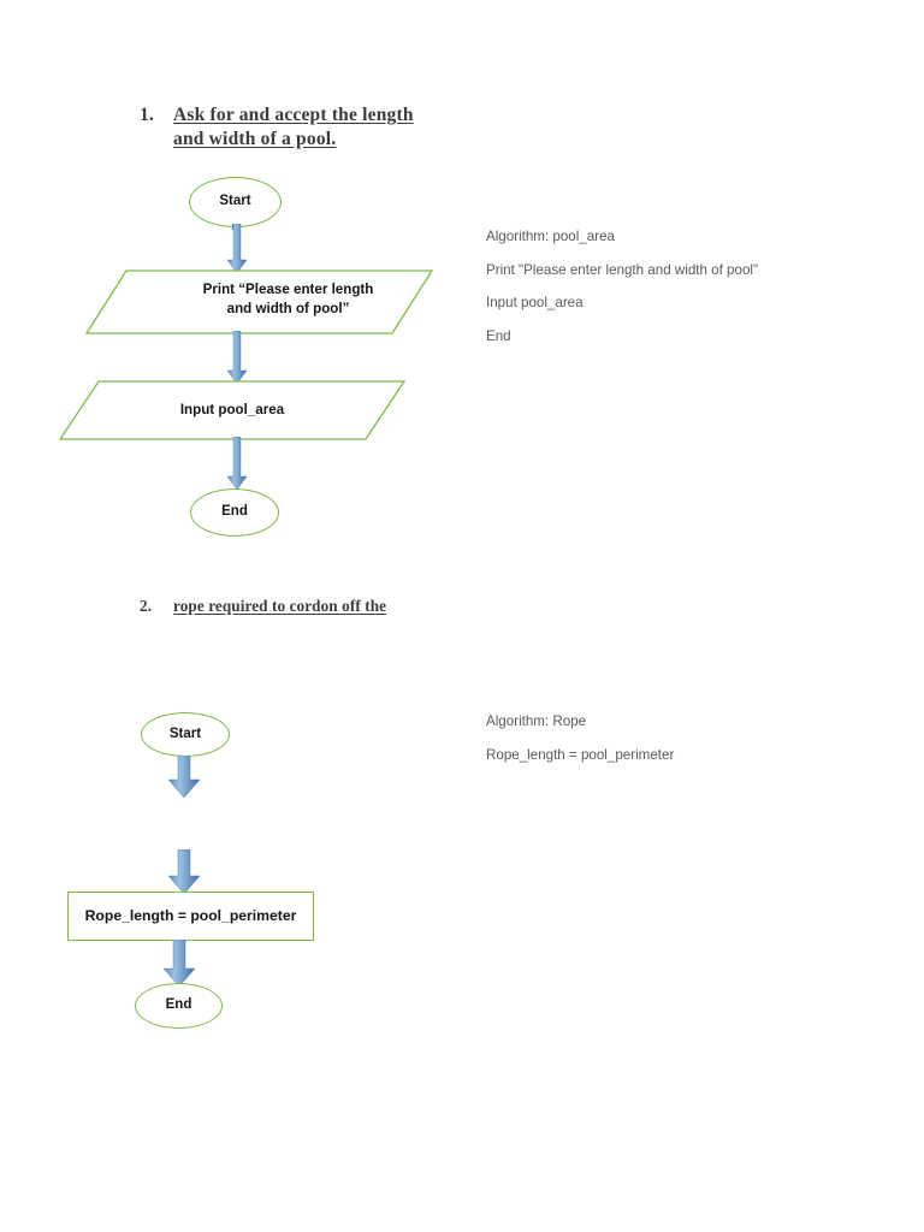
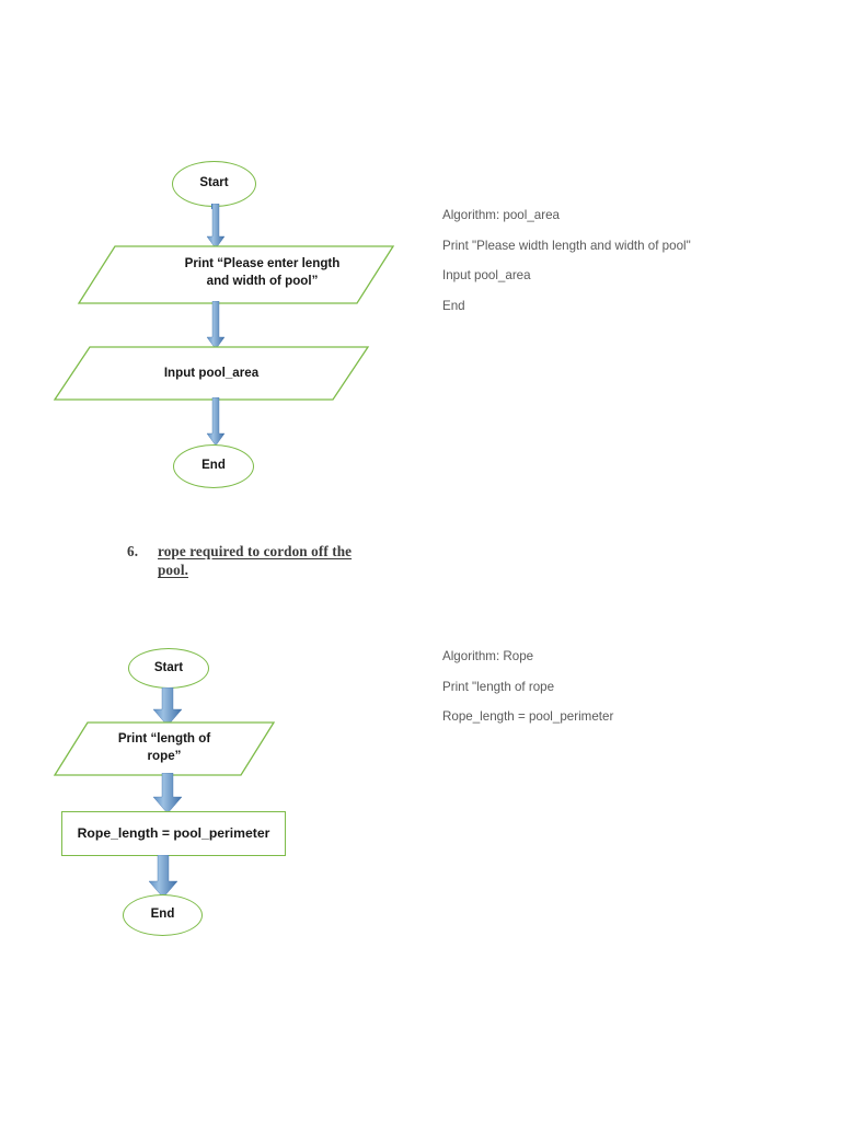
- 1.
- Ask for and accept the length
- and width of a pool.
  Algorithm: pool_area
- Print "Please enter length and width of pool"
+ Print "Please width length and width of pool"
  Input pool_area
  End
  Start
  Print “Please enter length
  and width of pool”
  Input pool_area
  End
- 2.
+ 6.
  rope required to cordon off the
+ pool.
  Algorithm: Rope
+ Print "length of rope
  Rope_length = pool_perimeter
  Start
+ Print “length of
+ rope”
  Rope_length = pool_perimeter
  End
